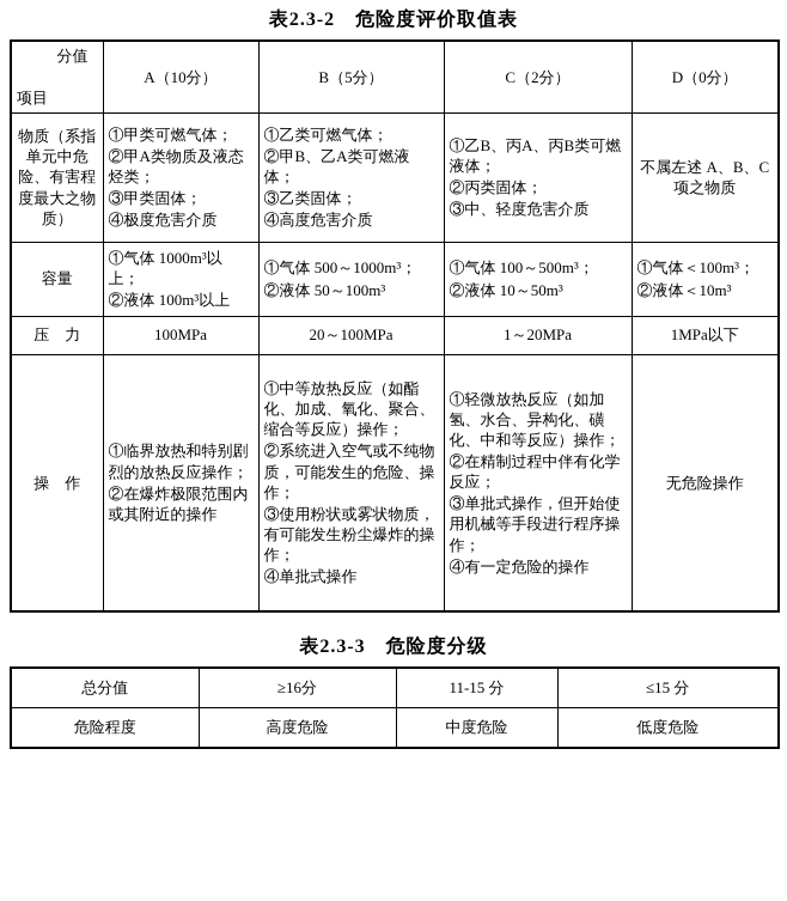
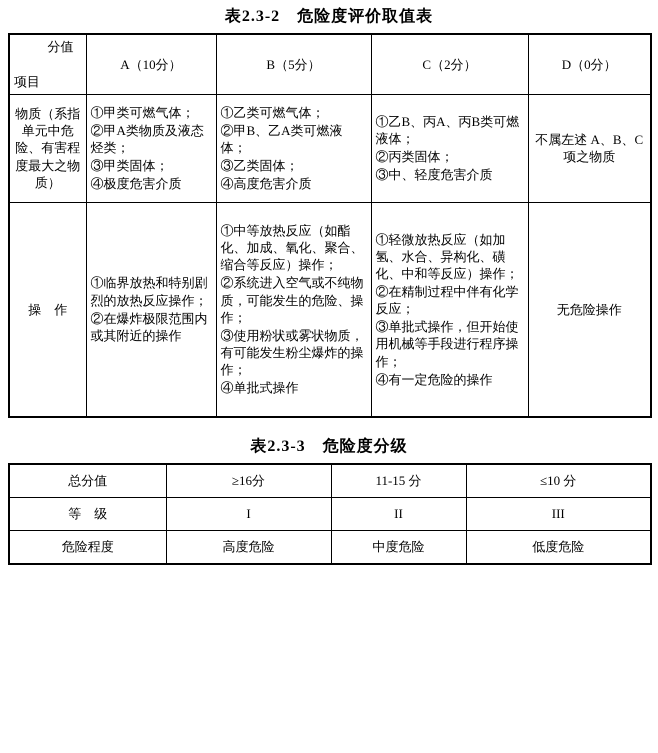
  表2.3-2 危险度评价取值表
  分值 项目	A（10分）	B（5分）	C（2分）	D（0分）
  物质（系指单元中危险、有害程度最大之物质）	①甲类可燃气体；②甲A类物质及液态烃类；③甲类固体；④极度危害介质	①乙类可燃气体；②甲B、乙A类可燃液体；③乙类固体；④高度危害介质	①乙B、丙A、丙B类可燃液体；②丙类固体；③中、轻度危害介质	不属左述 A、B、C 项之物质
- 容量	①气体 1000m³以上；②液体 100m³以上	①气体 500～1000m³；②液体 50～100m³	①气体 100～500m³；②液体 10～50m³	①气体＜100m³；②液体＜10m³
- 压 力	100MPa	20～100MPa	1～20MPa	1MPa以下
  操 作	①临界放热和特别剧烈的放热反应操作；②在爆炸极限范围内或其附近的操作	①中等放热反应（如酯化、加成、氧化、聚合、缩合等反应）操作；②系统进入空气或不纯物质，可能发生的危险、操作；③使用粉状或雾状物质，有可能发生粉尘爆炸的操作；④单批式操作	①轻微放热反应（如加氢、水合、异构化、磺化、中和等反应）操作；②在精制过程中伴有化学反应；③单批式操作，但开始使用机械等手段进行程序操作；④有一定危险的操作	无危险操作
  表2.3-3 危险度分级
- 总分值	≥16分	11-15 分	≤15 分
+ 总分值	≥16分	11-15 分	≤10 分
+ 等 级	I	II	III
  危险程度	高度危险	中度危险	低度危险
